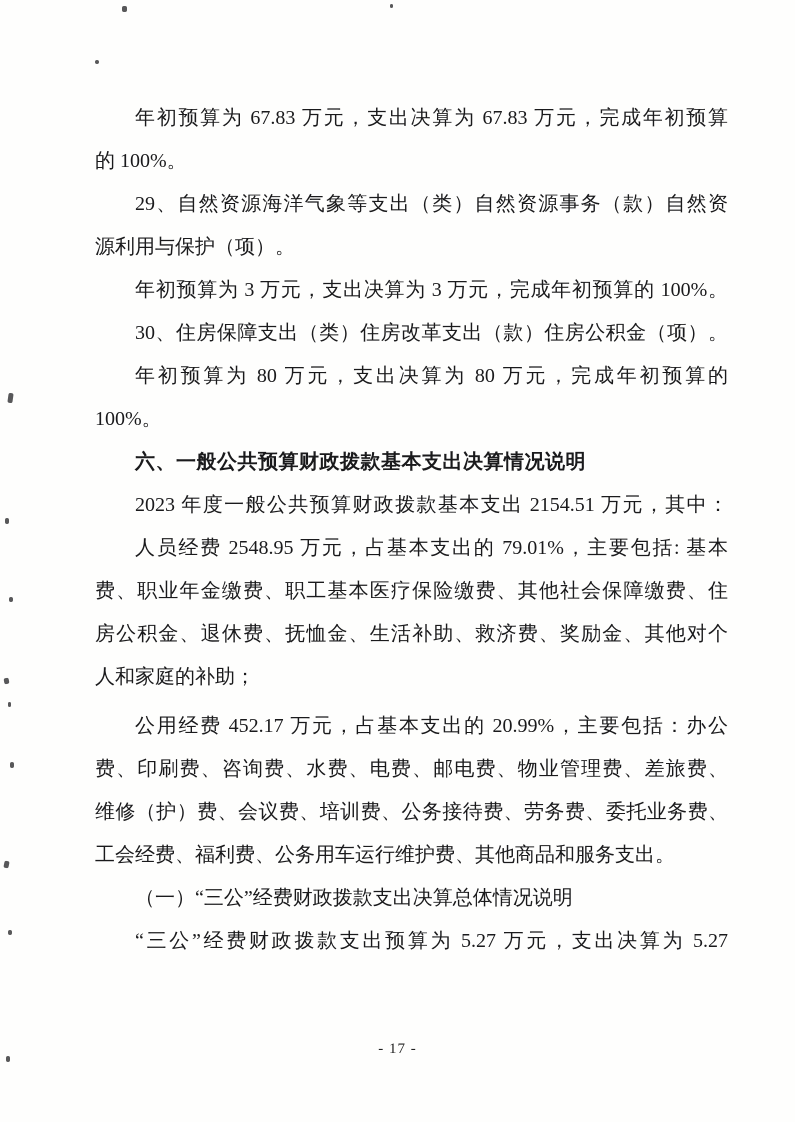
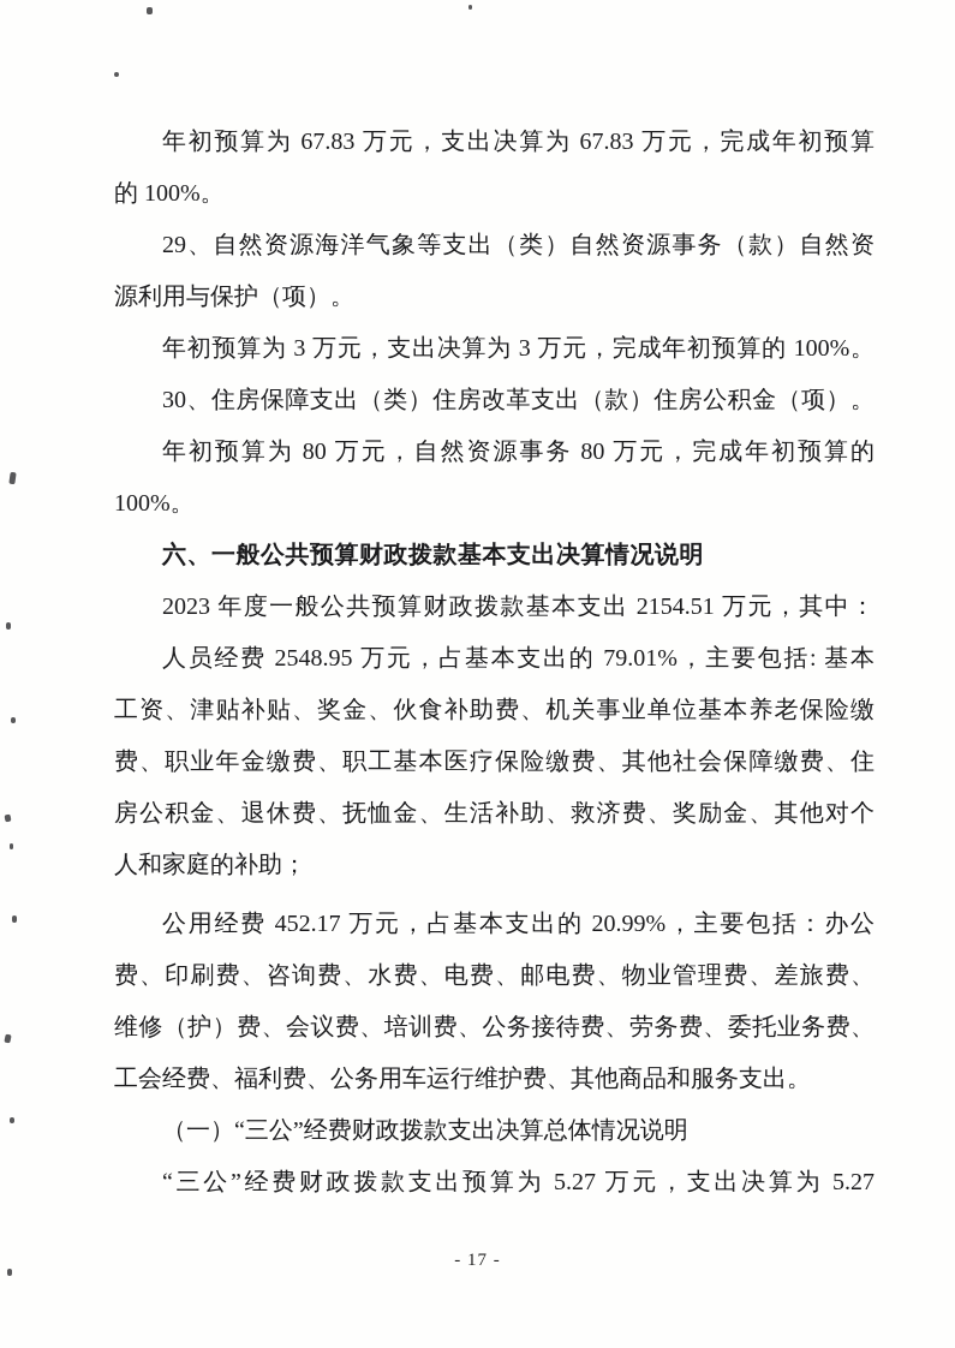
  年初预算为 67.83 万元，支出决算为 67.83 万元，完成年初预算
  的 100%。
  29、自然资源海洋气象等支出（类）自然资源事务（款）自然资
  源利用与保护（项）。
  年初预算为 3 万元，支出决算为 3 万元，完成年初预算的 100%。
  30、住房保障支出（类）住房改革支出（款）住房公积金（项）。
- 年初预算为 80 万元，支出决算为 80 万元，完成年初预算的
+ 年初预算为 80 万元，自然资源事务 80 万元，完成年初预算的
  100%。
  六、一般公共预算财政拨款基本支出决算情况说明
  2023 年度一般公共预算财政拨款基本支出 2154.51 万元，其中：
  人员经费 2548.95 万元，占基本支出的 79.01%，主要包括: 基本
+ 工资、津贴补贴、奖金、伙食补助费、机关事业单位基本养老保险缴
  费、职业年金缴费、职工基本医疗保险缴费、其他社会保障缴费、住
  房公积金、退休费、抚恤金、生活补助、救济费、奖励金、其他对个
  人和家庭的补助；
  公用经费 452.17 万元，占基本支出的 20.99%，主要包括：办公
  费、印刷费、咨询费、水费、电费、邮电费、物业管理费、差旅费、
  维修（护）费、会议费、培训费、公务接待费、劳务费、委托业务费、
  工会经费、福利费、公务用车运行维护费、其他商品和服务支出。
  （一）“三公”经费财政拨款支出决算总体情况说明
  “三公”经费财政拨款支出预算为 5.27 万元，支出决算为 5.27
  - 17 -
